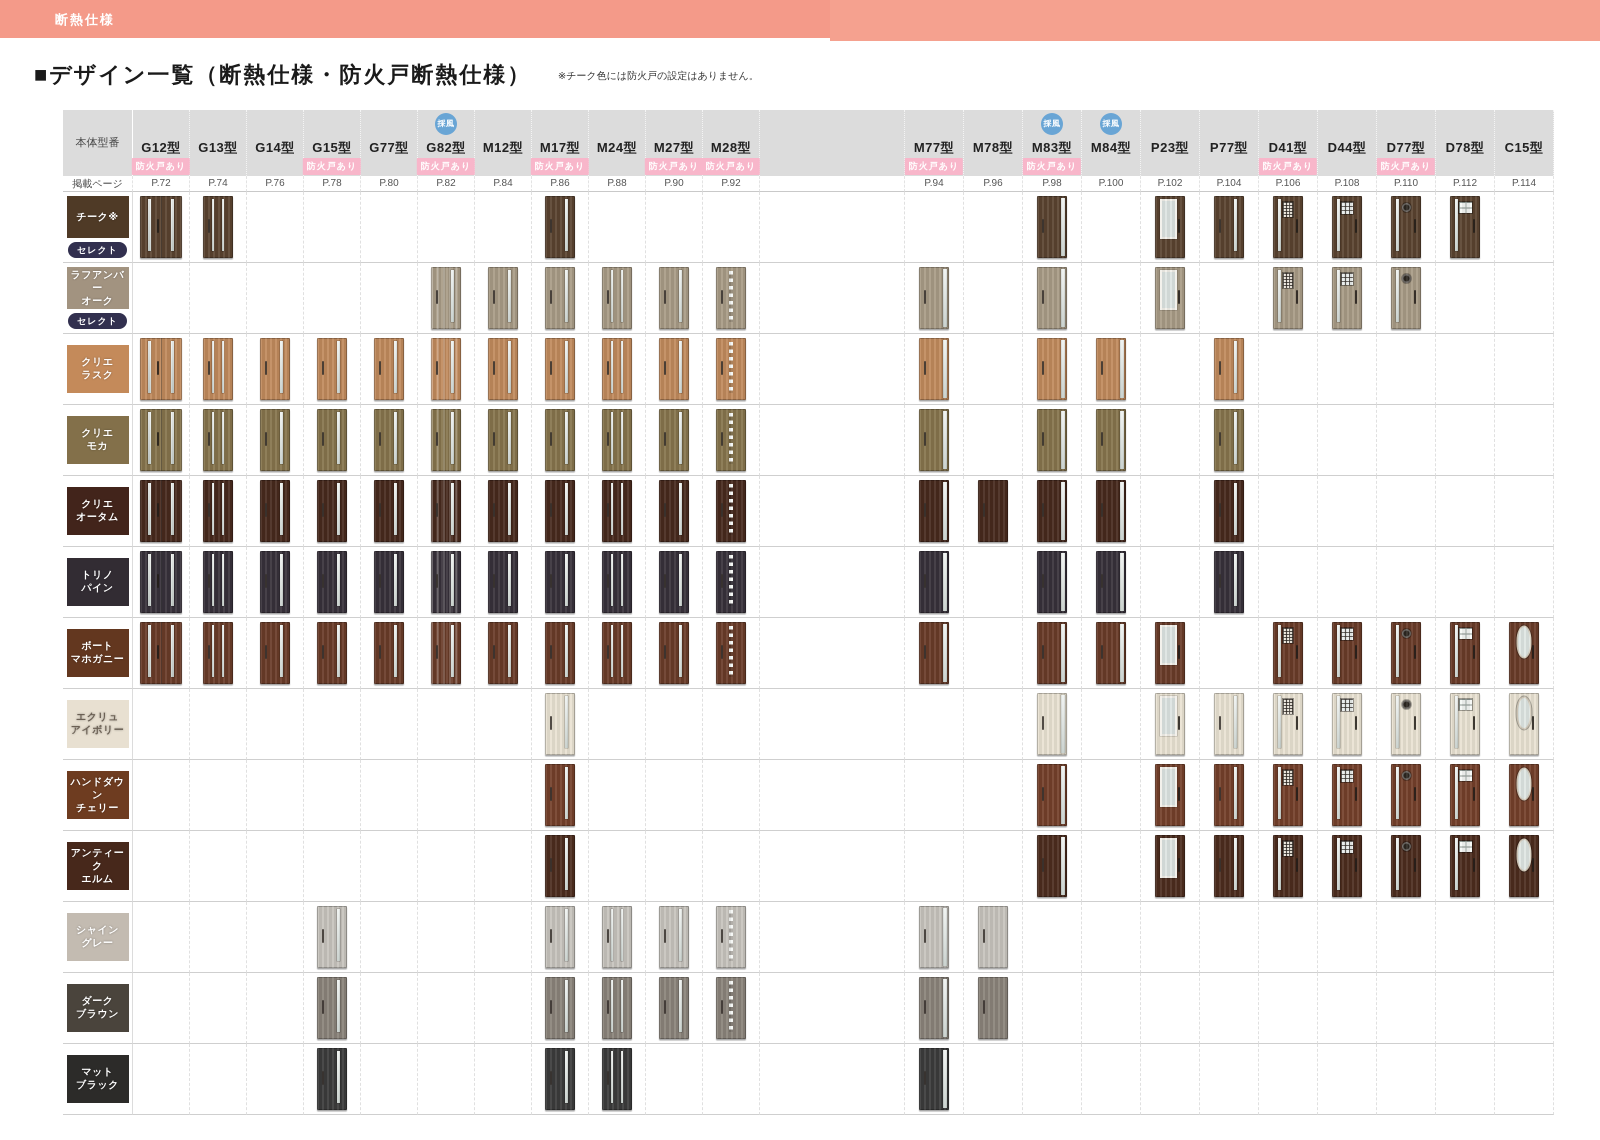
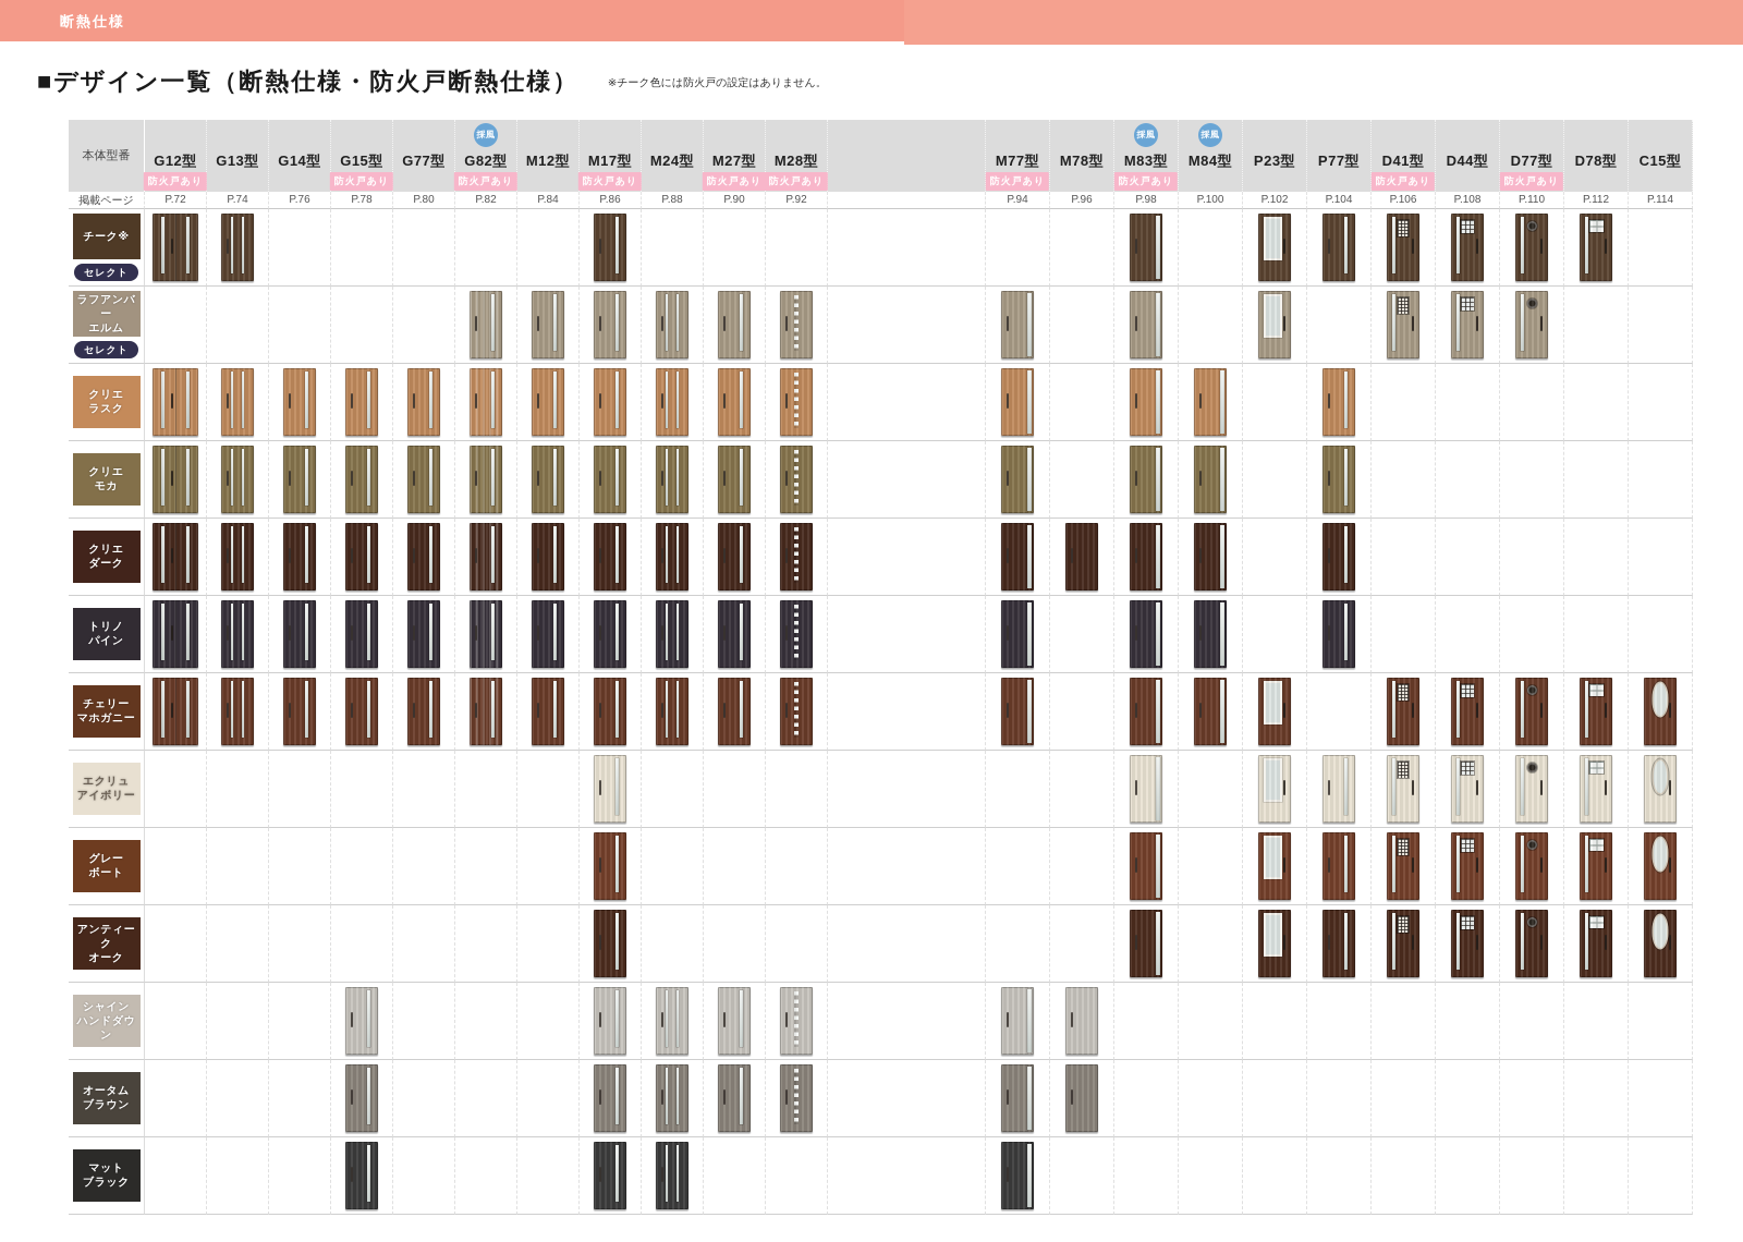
  断熱仕様
  ■デザイン一覧（断熱仕様・防火戸断熱仕様） ※チーク色には防火戸の設定はありません。
  本体型番
  G12型
  防火戸あり
  G13型
  G14型
  G15型
  防火戸あり
  G77型
  採風
  G82型
  防火戸あり
  M12型
  M17型
  防火戸あり
  M24型
  M27型
  防火戸あり
  M28型
  防火戸あり
  M77型
  防火戸あり
  M78型
  採風
  M83型
  防火戸あり
  採風
  M84型
  P23型
  P77型
  D41型
  防火戸あり
  D44型
  D77型
  防火戸あり
  D78型
  C15型
  掲載ページ
  P.72
  P.74
  P.76
  P.78
  P.80
  P.82
  P.84
  P.86
  P.88
  P.90
  P.92
  P.94
  P.96
  P.98
  P.100
  P.102
  P.104
  P.106
  P.108
  P.110
  P.112
  P.114
  チーク※
  セレクト
  ラフアンバー
- オーク
+ エルム
  セレクト
  クリエ
  ラスク
  クリエ
  モカ
  クリエ
- オータム
+ ダーク
  トリノ
  パイン
- ボート
+ チェリー
  マホガニー
  エクリュ
  アイボリー
- ハンドダウン
+ グレー
- チェリー
+ ボート
  アンティーク
- エルム
+ オーク
  シャイン
- グレー
+ ハンドダウン
- ダーク
+ オータム
  ブラウン
  マット
  ブラック
